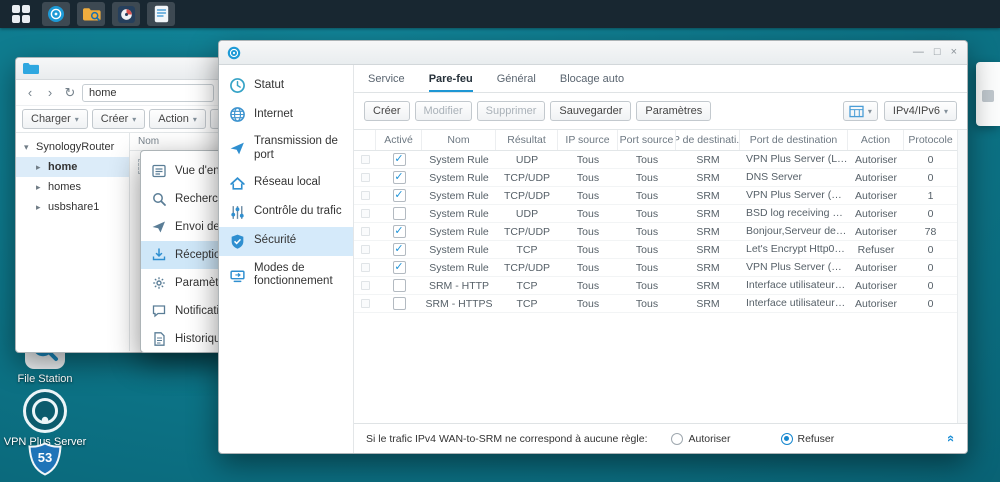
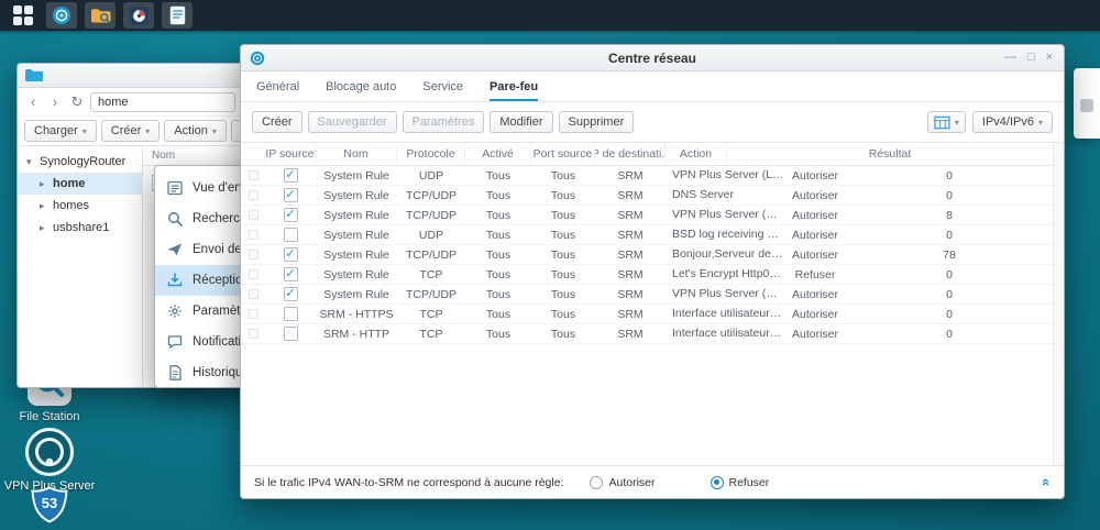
  File Station
  VPN Plus Server
  53
  ‹
  ›
  ↻
  home
  Charger
  ▾
  Créer
  ▾
  Action
  ▾
  ▾
  SynologyRouter
  ▸
  home
  ▸
  homes
  ▸
  usbshare1
  Nom
+ Centre réseau
  —
  □
  ×
- Statut
- Internet
- Transmission de port
- Réseau local
- Contrôle du trafic
- Sécurité
- Modes de fonctionnement
- Service
+ Général
- Pare-feu
+ Blocage auto
- Général
+ Service
- Blocage auto
+ Pare-feu
  Créer
- Modifier
+ Sauvegarder
- Supprimer
+ Paramètres
- Sauvegarder
+ Modifier
- Paramètres
+ Supprimer
  ▾
  IPv4/IPv6
  ▾
- Activé
+ IP source
  Nom
- Résultat
+ Protocole
- IP source
+ Activé
  Port source
  P de destinati.
- Port de destination
  Action
- Protocole
+ Résultat
  ✓
  System Rule
  UDP
  Tous
  Tous
  SRM
  VPN Plus Server (L2T
  Autoriser
  0
  ✓
  System Rule
  TCP/UDP
  Tous
  Tous
  SRM
  DNS Server
  Autoriser
  0
  ✓
  System Rule
  TCP/UDP
  Tous
  Tous
  SRM
  Autoriser
- 1
+ 8
  System Rule
  UDP
  Tous
  Tous
  SRM
  Autoriser
  0
  ✓
  System Rule
  TCP/UDP
  Tous
  Tous
  SRM
  Autoriser
  78
  ✓
  System Rule
  TCP
  Tous
  Tous
  SRM
  Let's Encrypt Http01 C
  Refuser
  0
  ✓
  System Rule
  TCP/UDP
  Tous
  Tous
  SRM
  Autoriser
  0
- SRM - HTTP
+ SRM - HTTPS
  TCP
  Tous
  Tous
  SRM
  Autoriser
  0
- SRM - HTTPS
+ SRM - HTTP
  TCP
  Tous
  Tous
  SRM
  Autoriser
  0
  Si le trafic IPv4 WAN-to-SRM ne correspond à aucune règle:
  Autoriser
  Refuser
